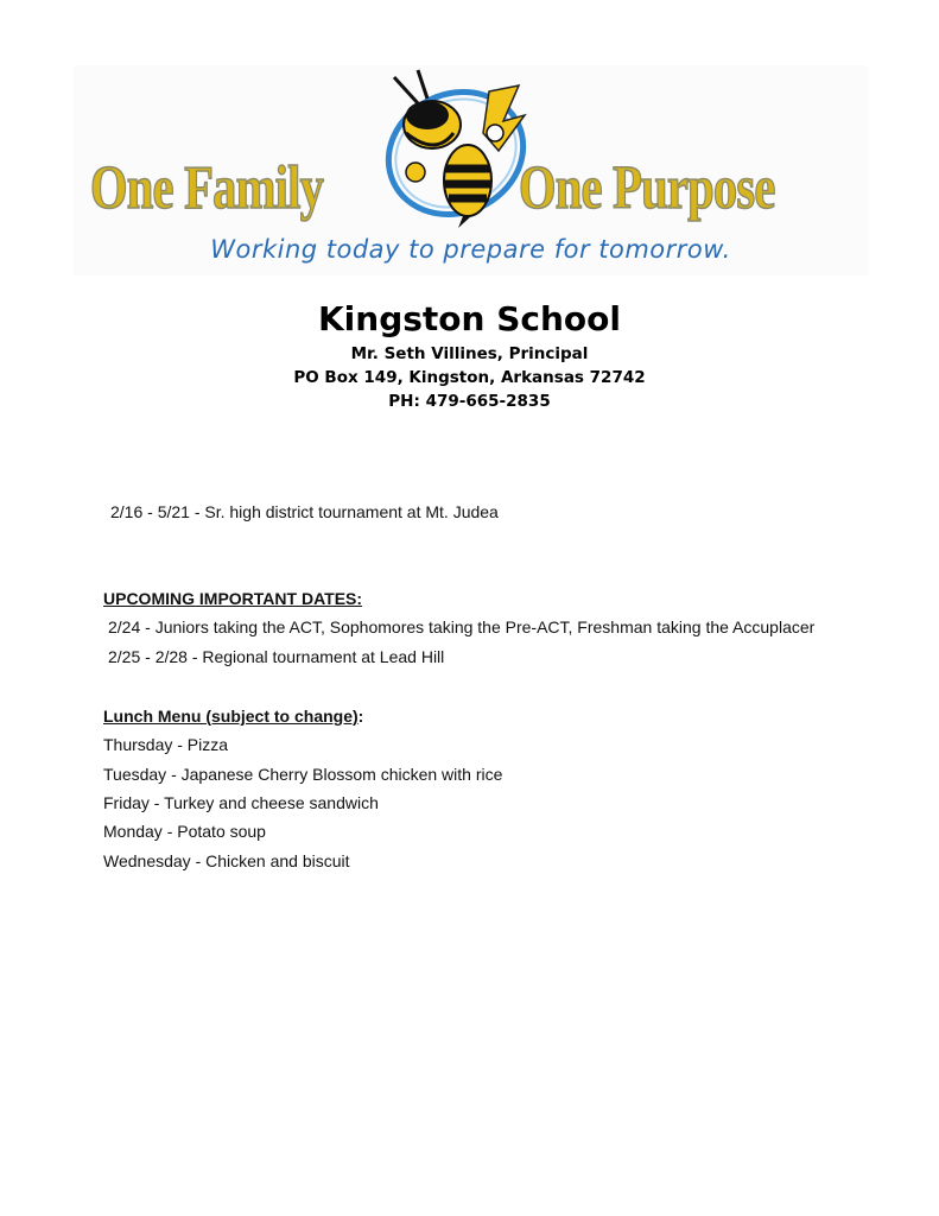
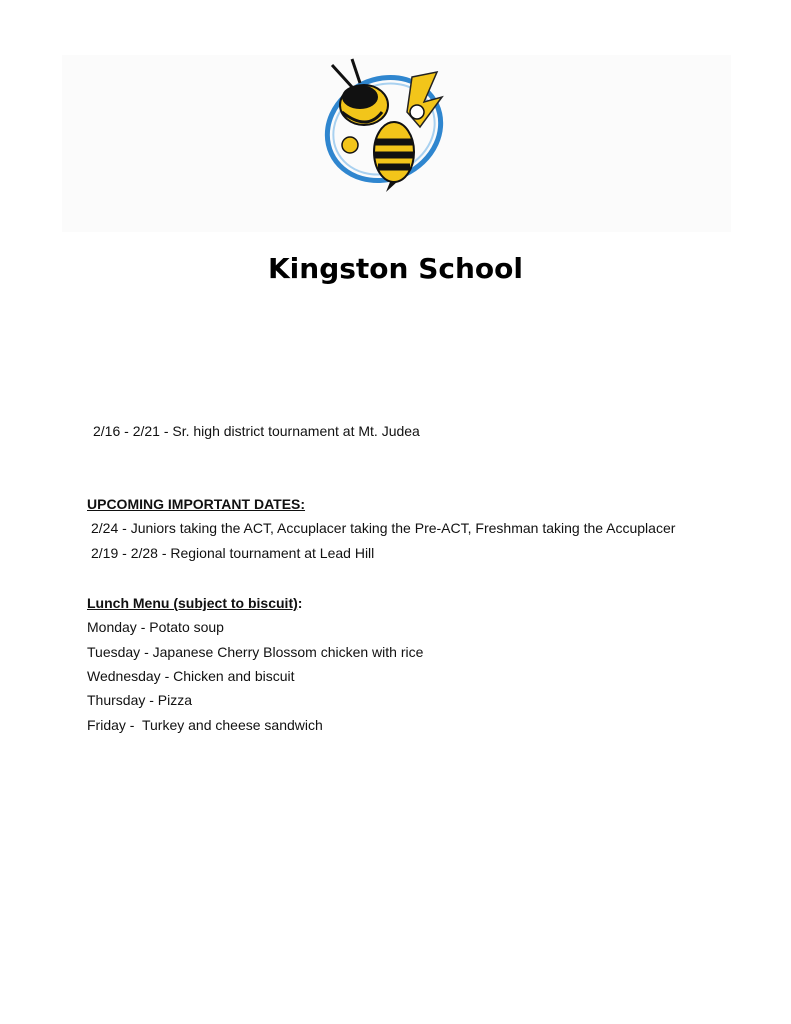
- One Family
- One Purpose
- Working today to prepare for tomorrow.
  Kingston School
- Mr. Seth Villines, Principal
- PO Box 149, Kingston, Arkansas 72742
- PH: 479-665-2835
- 2/16 - 5/21 - Sr. high district tournament at Mt. Judea
+ 2/16 - 2/21 - Sr. high district tournament at Mt. Judea
  UPCOMING IMPORTANT DATES:
- 2/24 - Juniors taking the ACT, Sophomores taking the Pre-ACT, Freshman taking the Accuplacer
+ 2/24 - Juniors taking the ACT, Accuplacer taking the Pre-ACT, Freshman taking the Accuplacer
- 2/25 - 2/28 - Regional tournament at Lead Hill
+ 2/19 - 2/28 - Regional tournament at Lead Hill
- Lunch Menu (subject to change):
+ Lunch Menu (subject to biscuit):
- Thursday - Pizza
+ Monday - Potato soup
  Tuesday - Japanese Cherry Blossom chicken with rice
- Friday - Turkey and cheese sandwich
+ Wednesday - Chicken and biscuit
- Monday - Potato soup
+ Thursday - Pizza
- Wednesday - Chicken and biscuit
+ Friday - Turkey and cheese sandwich
